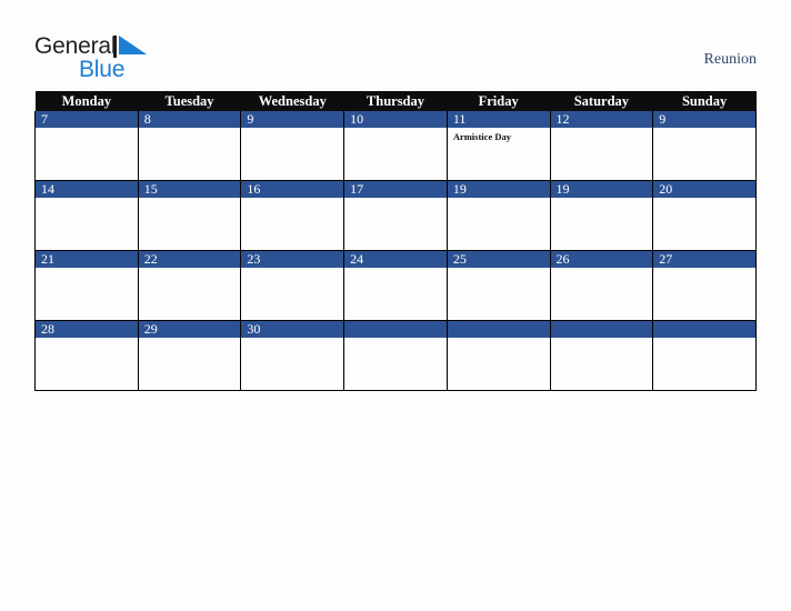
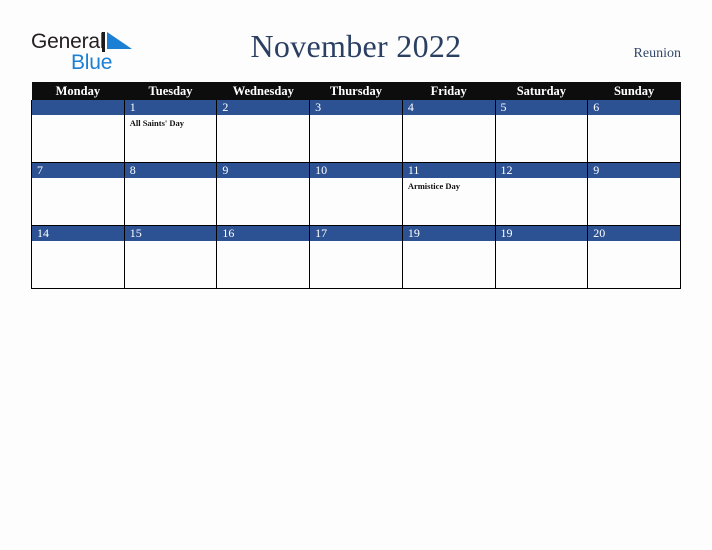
  Genera
  Blue
+ November 2022
  Reunion
  Monday	Tuesday	Wednesday	Thursday	Friday	Saturday	Sunday
+ 	1All Saints' Day	2	3	4	5	6
  7	8	9	10	11Armistice Day	12	9
  14	15	16	17	19	19	20
- 21	22	23	24	25	26	27
- 28	29	30
